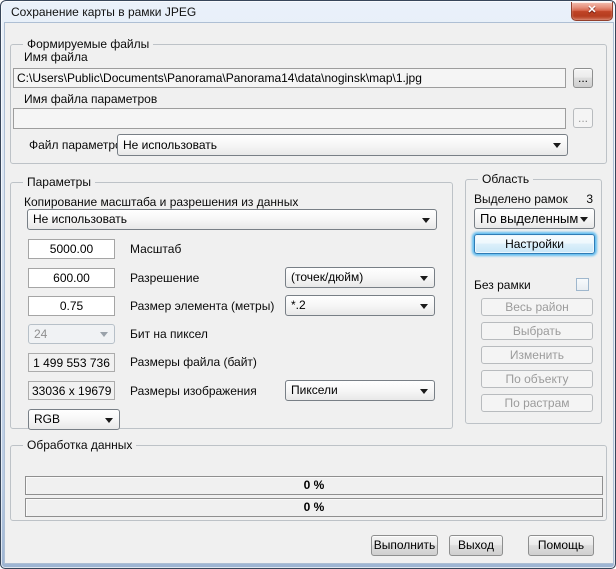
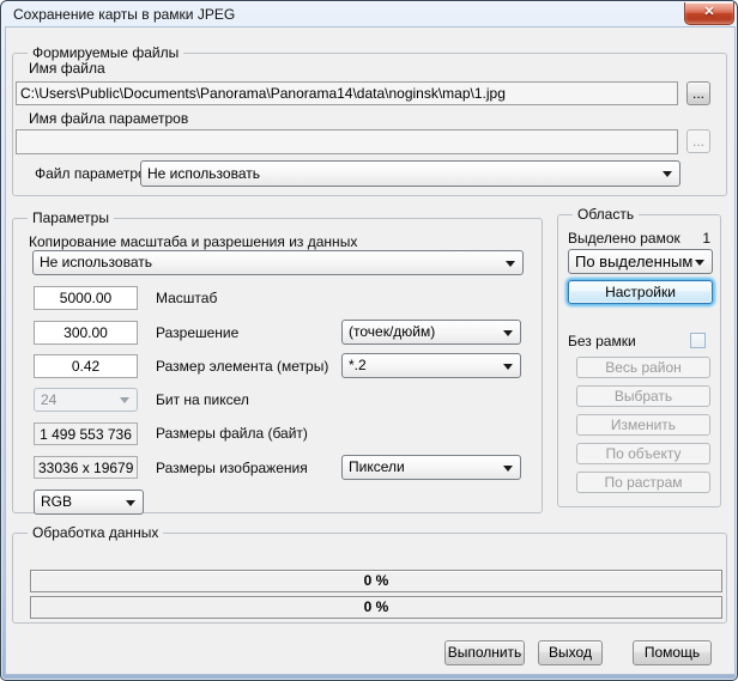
  Сохранение карты в рамки JPEG
  ✕
  Формируемые файлы
  Имя файла
  C:\Users\Public\Documents\Panorama\Panorama14\data\noginsk\map\1.jpg
  ...
  Имя файла параметров
  ...
  Файл параметр
  Не использовать
  Параметры
  Копирование масштаба и разрешения из данных
  Не использовать
  5000.00
  Масштаб
- 600.00
+ 300.00
  Разрешение
  (точек/дюйм)
- 0.75
+ 0.42
  Размер элемента (метры)
  *.2
  24
  Бит на пиксел
  1 499 553 736
  Размеры файла (байт)
  33036 x 19679
  Размеры изображения
  Пиксели
  RGB
  Область
  Выделено рамок
- 3
+ 1
  По выделенным
  Настройки
  Без рамки
  Весь район
  Выбрать
  Изменить
  По объекту
  По растрам
  Обработка данных
  0 %
  0 %
  Выполнить
  Выход
  Помощь
